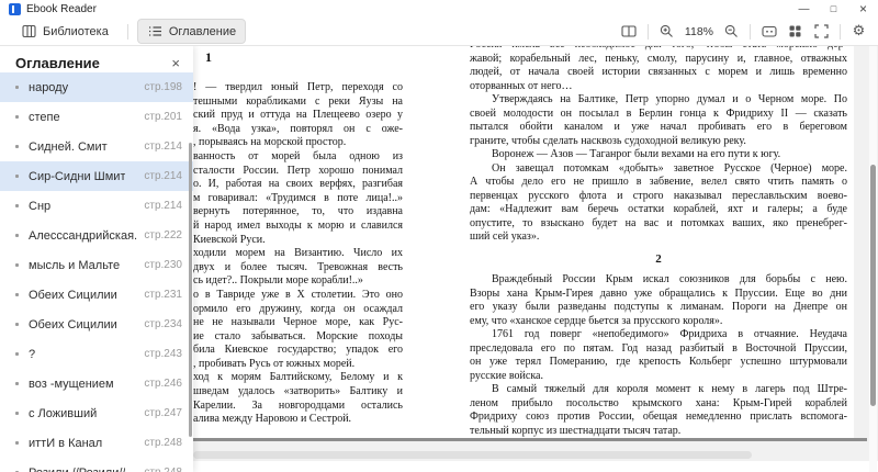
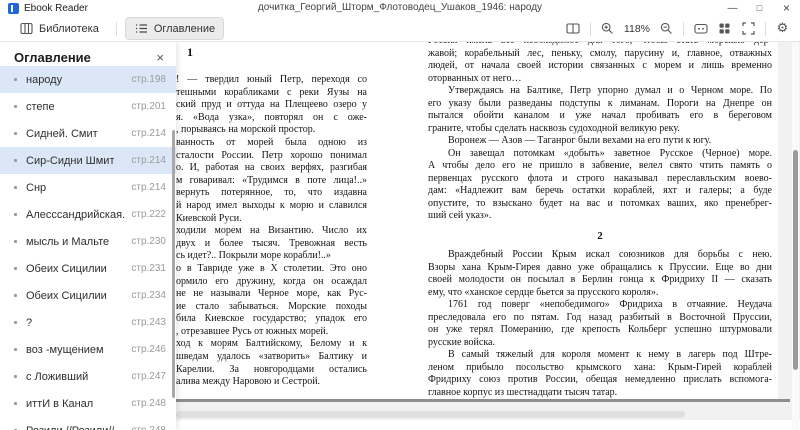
  Ebook Reader
+ дочитка_Георгий_Шторм_Флотоводец_Ушаков_1946: народу
  —
  □
  ×
  Библиотека
  Оглавление
  118%
  ⚙
  1
  ! — твердил юный Петр, переходя со
  тешными корабликами с реки Яузы на
  ский пруд и оттуда на Плещеево озеро у
  я. «Вода узка», повторял он с оже-
  , порываясь на морской простор.
  ванность от морей была одною из
  сталости России. Петр хорошо понимал
  о. И, работая на своих верфях, разгибая
  м говаривал: «Трудимся в поте лица!..»
  вернуть потерянное, то, что издавна
  й народ имел выходы к морю и славился
  Киевской Руси.
  ходили морем на Византию. Число их
  двух и более тысяч. Тревожная весть
  сь идет?.. Покрыли море корабли!..»
  о в Тавриде уже в X столетии. Это оно
  ормило его дружину, когда он осаждал
  не не называли Черное море, как Рус-
  ие стало забываться. Морские походы
  била Киевское государство; упадок его
- , пробивать Русь от южных морей.
+ , отрезавшее Русь от южных морей.
  ход к морям Балтийскому, Белому и к
  шведам удалось «затворить» Балтику и
  Карелии. За новгородцами остались
  алива между Наровою и Сестрой.
  жавой; корабельный лес, пеньку, смолу, парусину и, главное, отважных
  людей, от начала своей истории связанных с морем и лишь временно
  оторванных от него…
  Утверждаясь на Балтике, Петр упорно думал и о Черном море. По
- своей молодости он посылал в Берлин гонца к Фридриху II — сказать
+ его указу были разведаны подступы к лиманам. Пороги на Днепре он
  пытался обойти каналом и уже начал пробивать его в береговом
  граните, чтобы сделать насквозь судоходной великую реку.
  Воронеж — Азов — Таганрог были вехами на его пути к югу.
  Он завещал потомкам «добыть» заветное Русское (Черное) море.
  А чтобы дело его не пришло в забвение, велел свято чтить память о
  первенцах русского флота и строго наказывал переславльским воево-
  дам: «Надлежит вам беречь остатки кораблей, яхт и галеры; а буде
  опустите, то взыскано будет на вас и потомках ваших, яко пренебрег-
  ший сей указ».
  2
  Враждебный России Крым искал союзников для борьбы с нею.
  Взоры хана Крым-Гирея давно уже обращались к Пруссии. Еще во дни
- его указу были разведаны подступы к лиманам. Пороги на Днепре он
+ своей молодости он посылал в Берлин гонца к Фридриху II — сказать
  ему, что «ханское сердце бьется за прусского короля».
  1761 год поверг «непобедимого» Фридриха в отчаяние. Неудача
  преследовала его по пятам. Год назад разбитый в Восточной Пруссии,
  он уже терял Померанию, где крепость Кольберг успешно штурмовали
  русские войска.
  В самый тяжелый для короля момент к нему в лагерь под Штре-
  леном прибыло посольство крымского хана: Крым-Гирей кораблей
  Фридриху союз против России, обещая немедленно прислать вспомога-
- тельный корпус из шестнадцати тысяч татар.
+ главное корпус из шестнадцати тысяч татар.
  Оглавление
  ×
  народу
  стр.198
  степе
  стр.201
  Сидней. Смит
  стр.214
  Сир-Сидни Шмит
  стр.214
  Снр
  стр.214
  Алесссандрийская.
  стр.222
  мысль и Мальте
  стр.230
  Обеих Сицилии
  стр.231
  Обеих Сицилии
  стр.234
  ?
  стр.243
  воз -мущением
  стр.246
  с Ложивший
  стр.247
  иттИ в Канал
  стр.248
